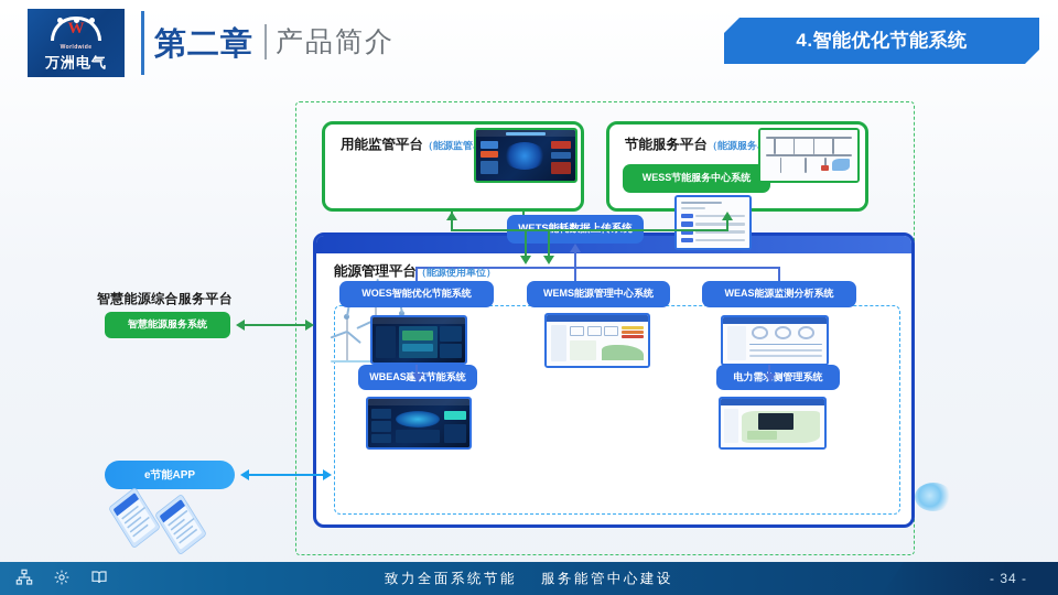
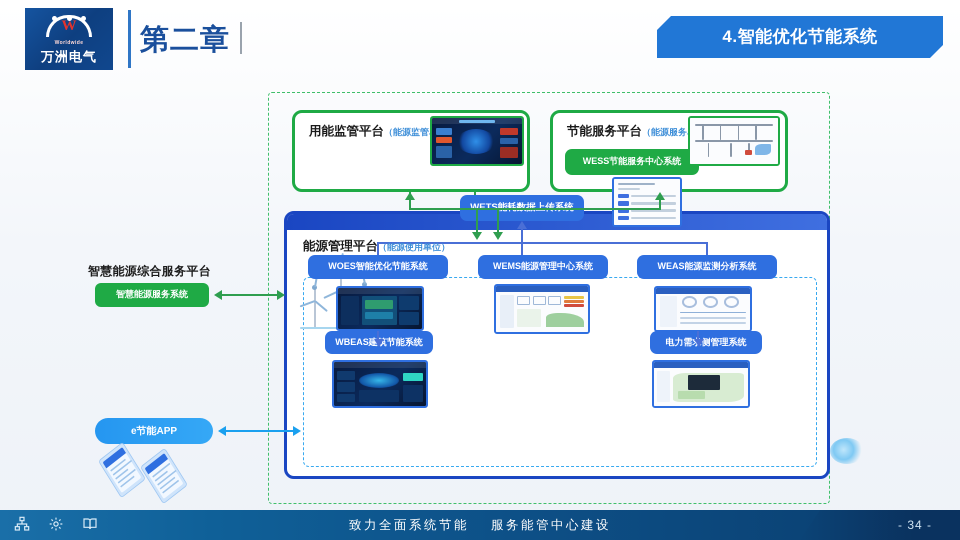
  W
  万洲电气
  第二章
- 产品简介
  4.智能优化节能系统
  用能监管平台（能源监管
  节能服务平台（能源服务
  WESS节能服务中心系统
  能源管理平台（能源使用单位）
  WOES智能优化节能系统
  WEMS能源管理中心系统
  WEAS能源监测分析系统
  WBEAS建筑节能系统
  电力需求侧管理系统
  智慧能源综合服务平台
  智慧能源服务系统
  e节能APP
  致力全面系统节能
  服务能管中心建设
  - 34 -
